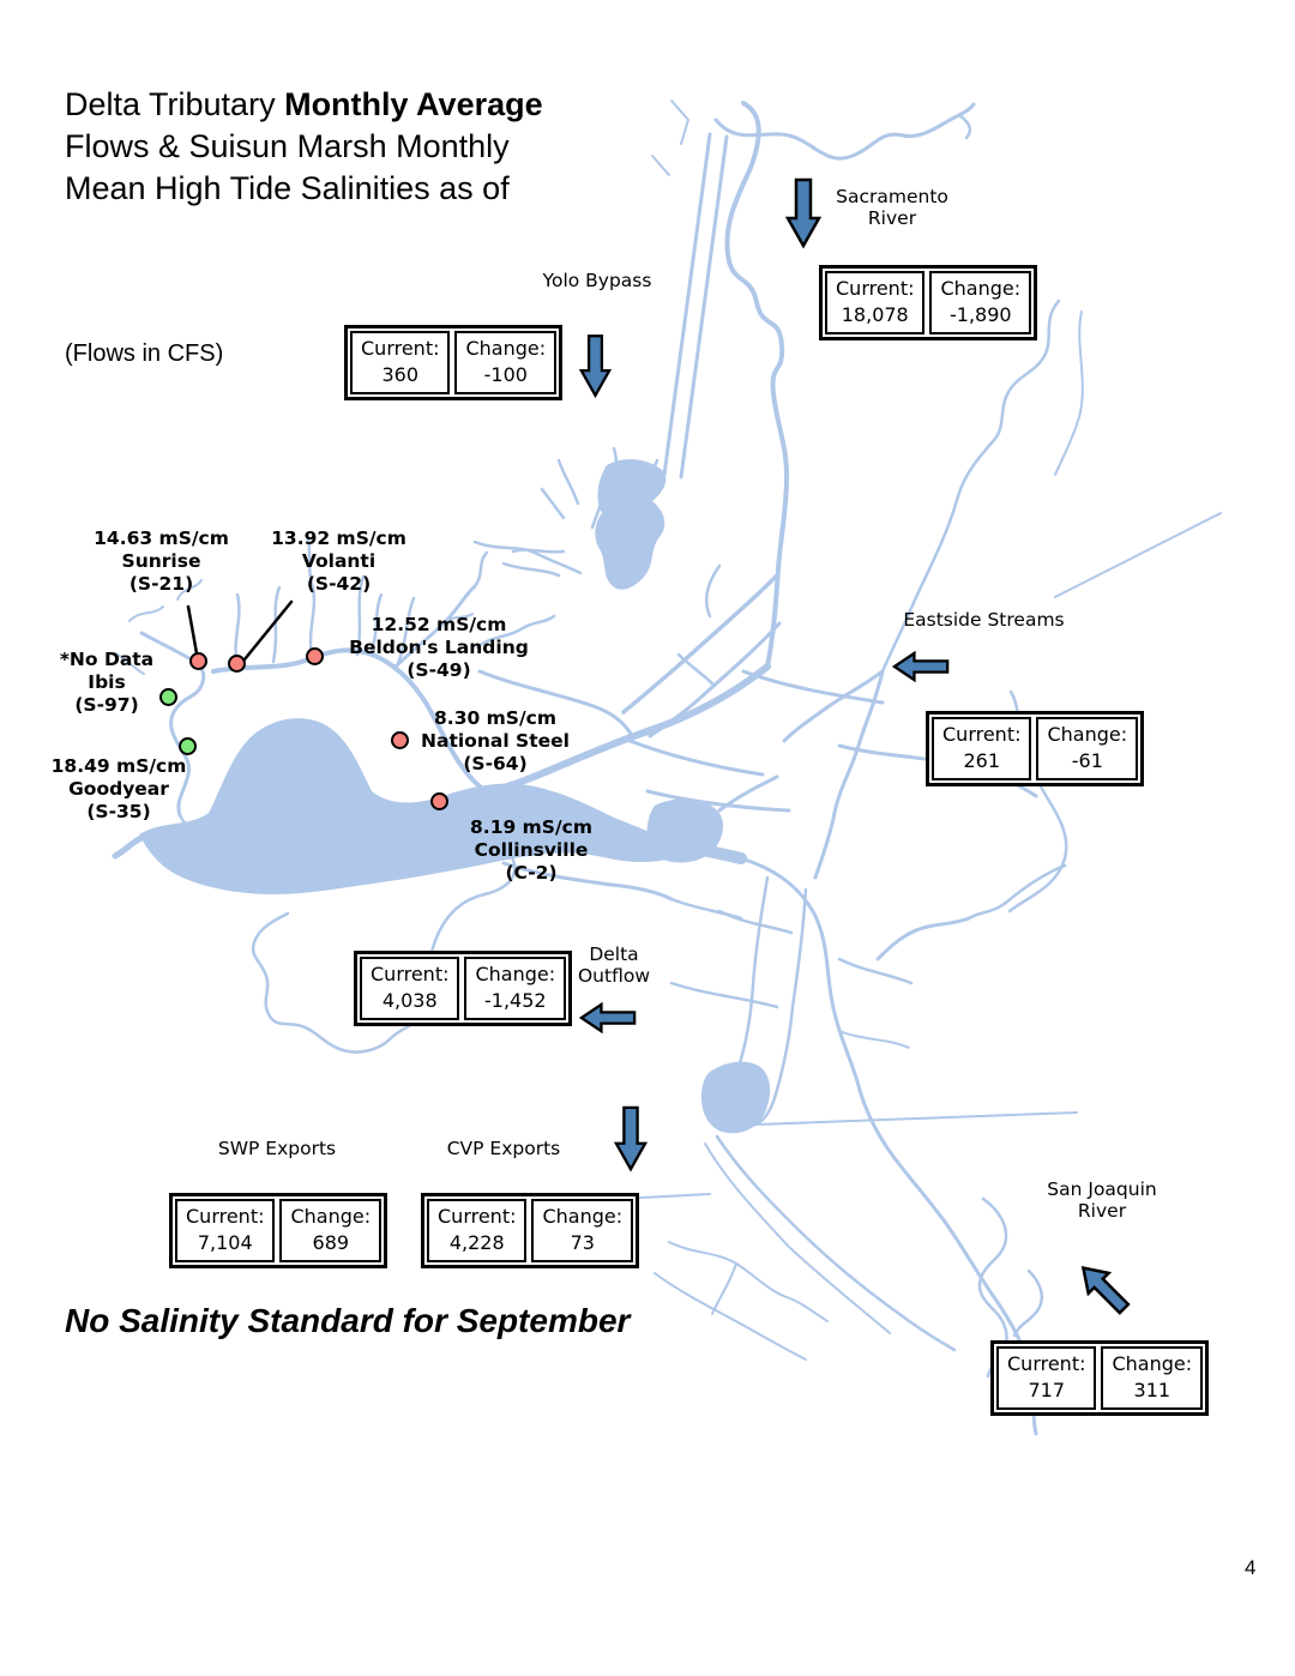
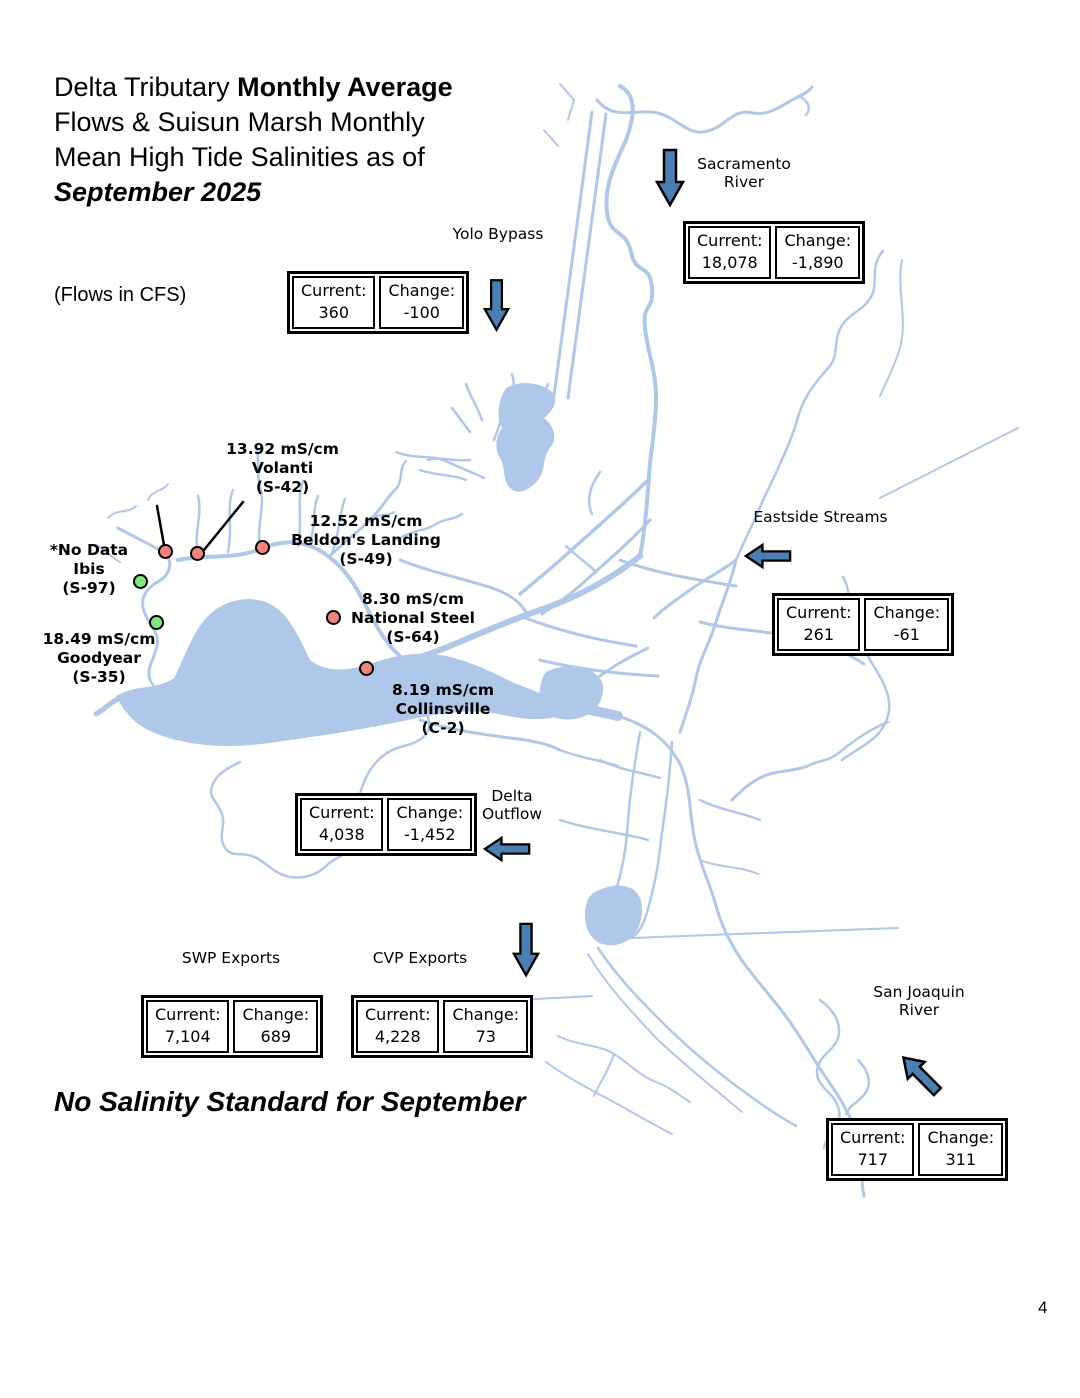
  Delta Tributary Monthly Average
  Flows & Suisun Marsh Monthly
  Mean High Tide Salinities as of
+ September 2025
  (Flows in CFS)
  Yolo Bypass
  Current:
  360
  Change:
  -100
  Sacramento River
  Current:
  18,078
  Change:
  -1,890
  Eastside Streams
  Current:
  261
  Change:
  -61
  Current:
  4,038
  Change:
  -1,452
  Delta Outflow
  SWP Exports
  Current:
  7,104
  Change:
  689
  CVP Exports
  Current:
  4,228
  Change:
  73
  San Joaquin River
  Current:
  717
  Change:
  311
- 14.63 mS/cm
- Sunrise
- (S-21)
  13.92 mS/cm
  Volanti
  (S-42)
  12.52 mS/cm
  Beldon's Landing
  (S-49)
  *No Data
  Ibis
  (S-97)
  18.49 mS/cm
  Goodyear
  (S-35)
  8.30 mS/cm
  National Steel
  (S-64)
  8.19 mS/cm
  Collinsville
  (C-2)
  No Salinity Standard for September
  4
